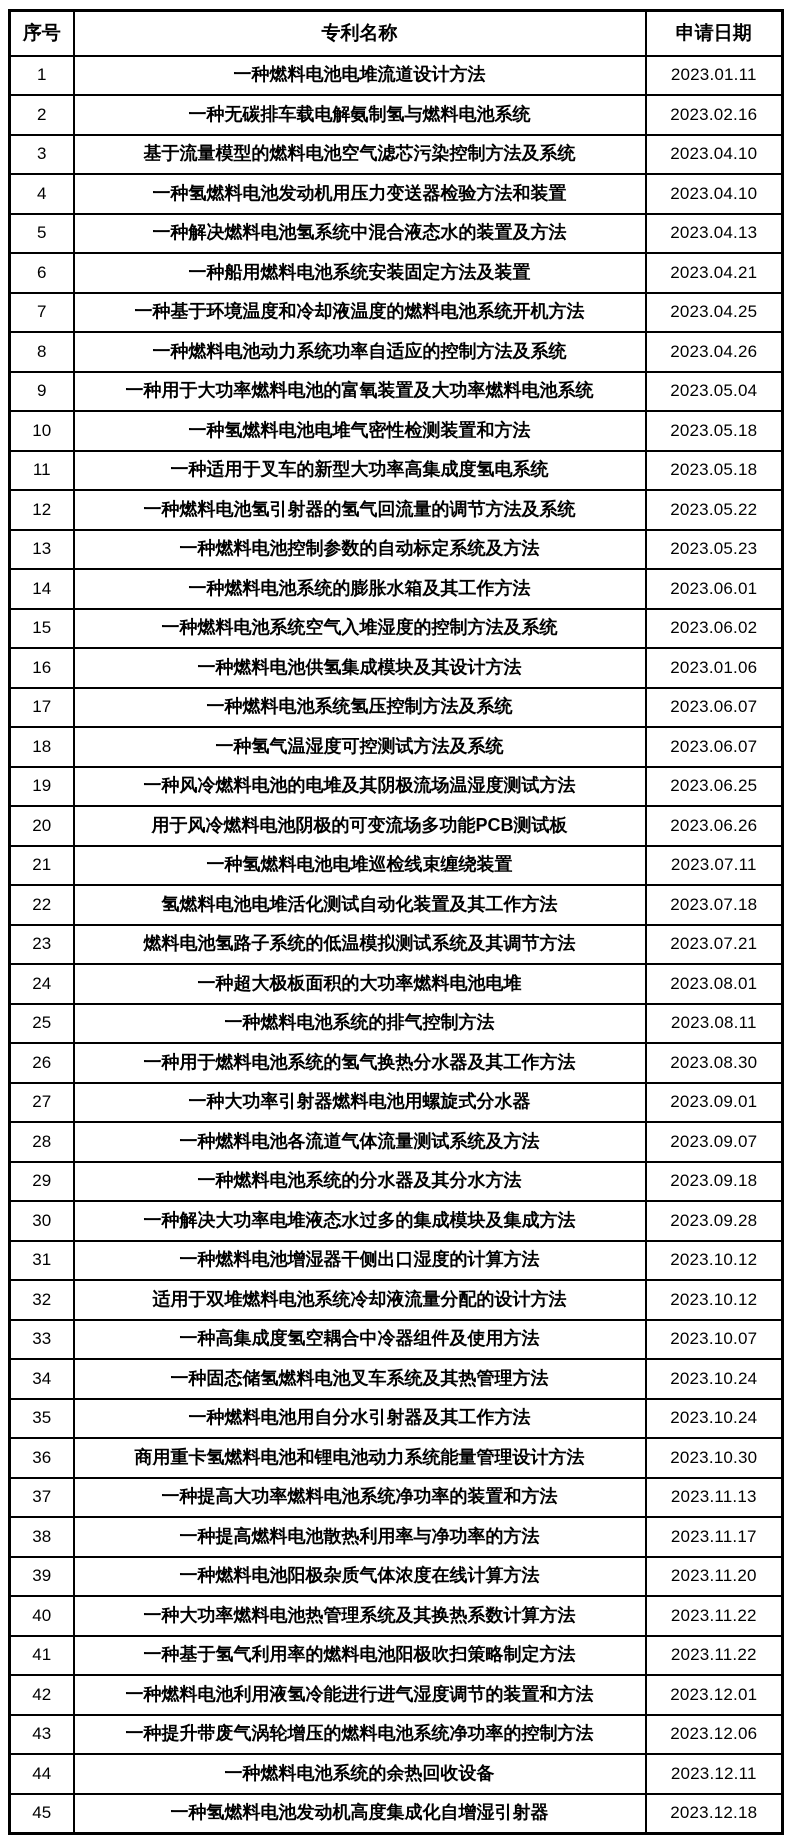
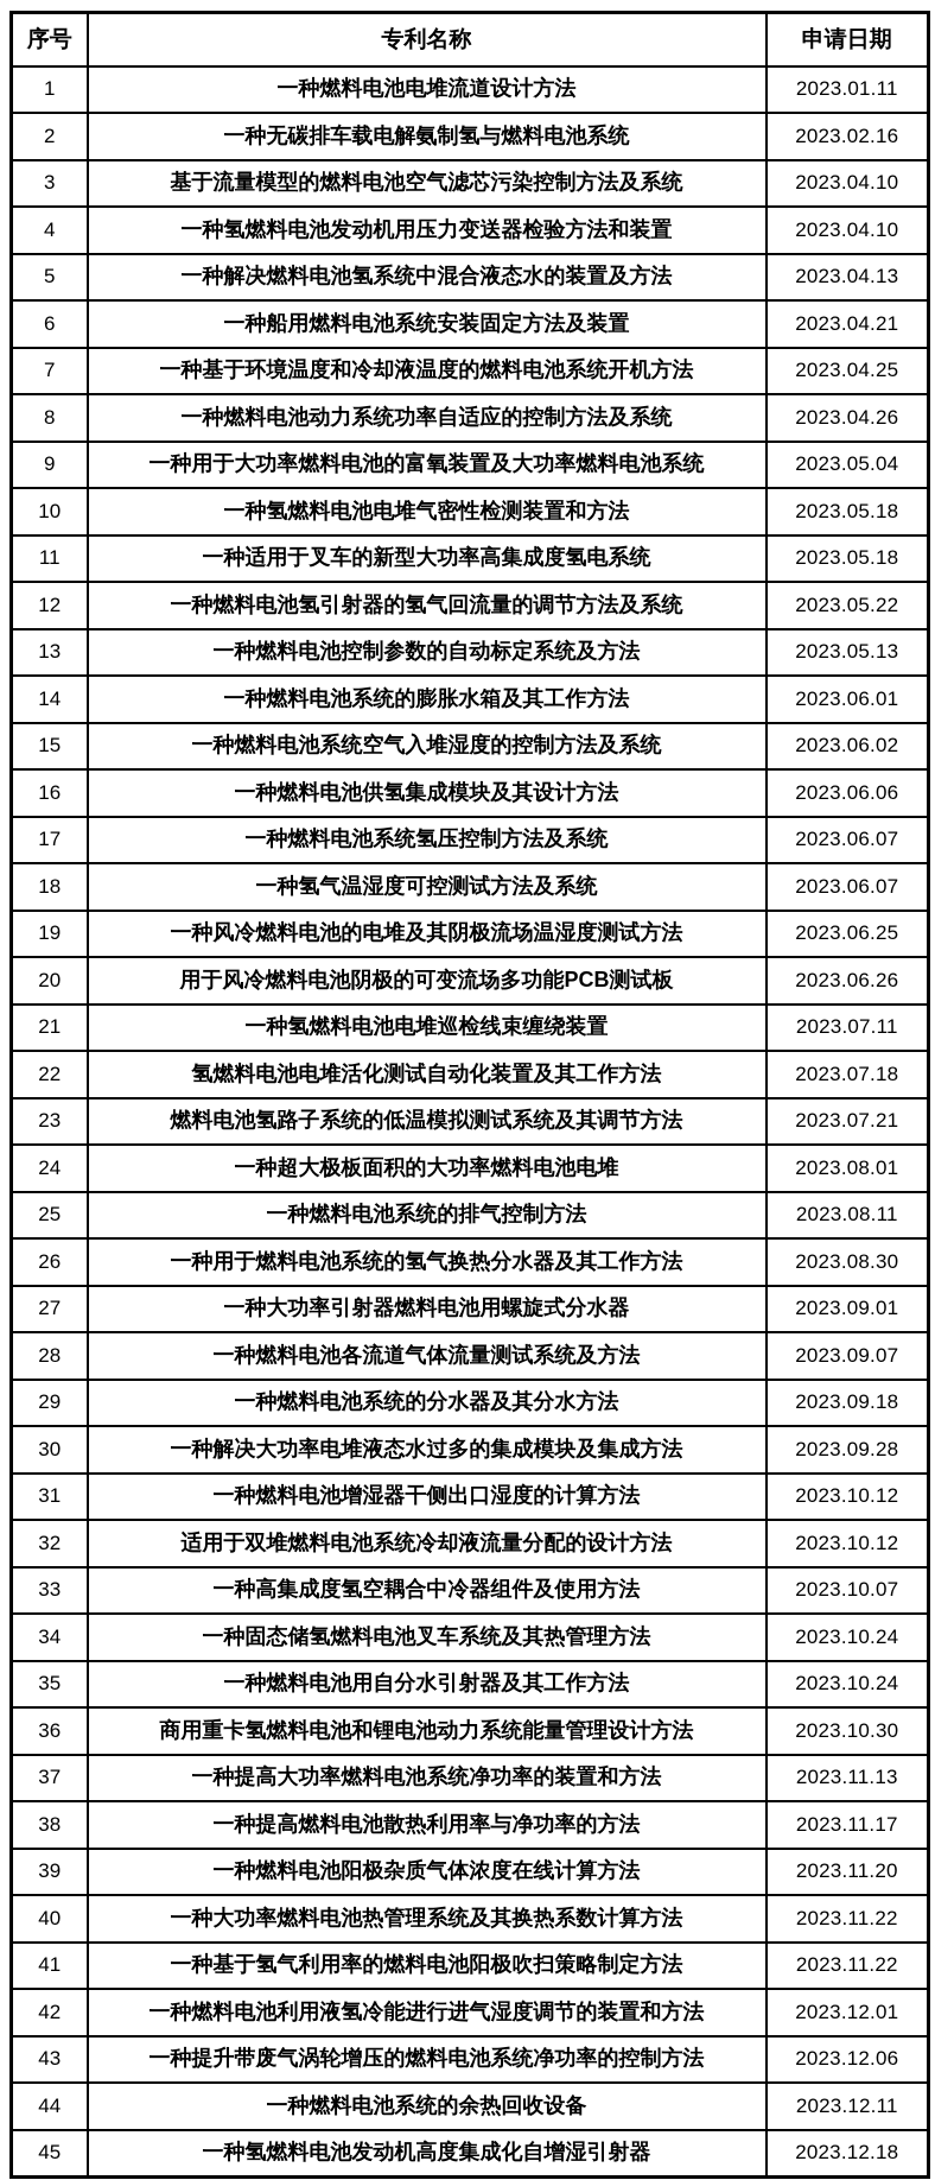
  序号	专利名称	申请日期
  1	一种燃料电池电堆流道设计方法	2023.01.11
  2	一种无碳排车载电解氨制氢与燃料电池系统	2023.02.16
  3	基于流量模型的燃料电池空气滤芯污染控制方法及系统	2023.04.10
  4	一种氢燃料电池发动机用压力变送器检验方法和装置	2023.04.10
  5	一种解决燃料电池氢系统中混合液态水的装置及方法	2023.04.13
  6	一种船用燃料电池系统安装固定方法及装置	2023.04.21
  7	一种基于环境温度和冷却液温度的燃料电池系统开机方法	2023.04.25
  8	一种燃料电池动力系统功率自适应的控制方法及系统	2023.04.26
  9	一种用于大功率燃料电池的富氧装置及大功率燃料电池系统	2023.05.04
  10	一种氢燃料电池电堆气密性检测装置和方法	2023.05.18
  11	一种适用于叉车的新型大功率高集成度氢电系统	2023.05.18
  12	一种燃料电池氢引射器的氢气回流量的调节方法及系统	2023.05.22
- 13	一种燃料电池控制参数的自动标定系统及方法	2023.05.23
+ 13	一种燃料电池控制参数的自动标定系统及方法	2023.05.13
  14	一种燃料电池系统的膨胀水箱及其工作方法	2023.06.01
  15	一种燃料电池系统空气入堆湿度的控制方法及系统	2023.06.02
- 16	一种燃料电池供氢集成模块及其设计方法	2023.01.06
+ 16	一种燃料电池供氢集成模块及其设计方法	2023.06.06
  17	一种燃料电池系统氢压控制方法及系统	2023.06.07
  18	一种氢气温湿度可控测试方法及系统	2023.06.07
  19	一种风冷燃料电池的电堆及其阴极流场温湿度测试方法	2023.06.25
  20	用于风冷燃料电池阴极的可变流场多功能PCB测试板	2023.06.26
  21	一种氢燃料电池电堆巡检线束缠绕装置	2023.07.11
  22	氢燃料电池电堆活化测试自动化装置及其工作方法	2023.07.18
  23	燃料电池氢路子系统的低温模拟测试系统及其调节方法	2023.07.21
  24	一种超大极板面积的大功率燃料电池电堆	2023.08.01
  25	一种燃料电池系统的排气控制方法	2023.08.11
  26	一种用于燃料电池系统的氢气换热分水器及其工作方法	2023.08.30
  27	一种大功率引射器燃料电池用螺旋式分水器	2023.09.01
  28	一种燃料电池各流道气体流量测试系统及方法	2023.09.07
  29	一种燃料电池系统的分水器及其分水方法	2023.09.18
  30	一种解决大功率电堆液态水过多的集成模块及集成方法	2023.09.28
  31	一种燃料电池增湿器干侧出口湿度的计算方法	2023.10.12
  32	适用于双堆燃料电池系统冷却液流量分配的设计方法	2023.10.12
  33	一种高集成度氢空耦合中冷器组件及使用方法	2023.10.07
  34	一种固态储氢燃料电池叉车系统及其热管理方法	2023.10.24
  35	一种燃料电池用自分水引射器及其工作方法	2023.10.24
  36	商用重卡氢燃料电池和锂电池动力系统能量管理设计方法	2023.10.30
  37	一种提高大功率燃料电池系统净功率的装置和方法	2023.11.13
  38	一种提高燃料电池散热利用率与净功率的方法	2023.11.17
  39	一种燃料电池阳极杂质气体浓度在线计算方法	2023.11.20
  40	一种大功率燃料电池热管理系统及其换热系数计算方法	2023.11.22
  41	一种基于氢气利用率的燃料电池阳极吹扫策略制定方法	2023.11.22
  42	一种燃料电池利用液氢冷能进行进气湿度调节的装置和方法	2023.12.01
  43	一种提升带废气涡轮增压的燃料电池系统净功率的控制方法	2023.12.06
  44	一种燃料电池系统的余热回收设备	2023.12.11
  45	一种氢燃料电池发动机高度集成化自增湿引射器	2023.12.18
